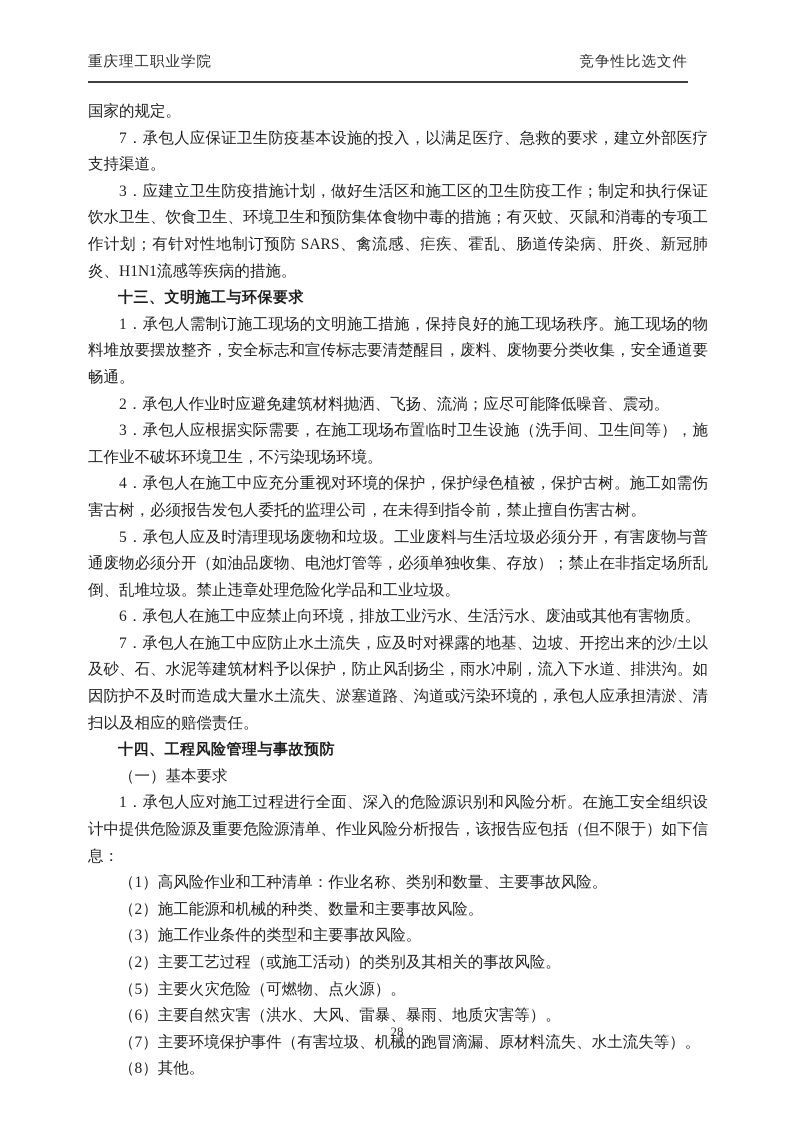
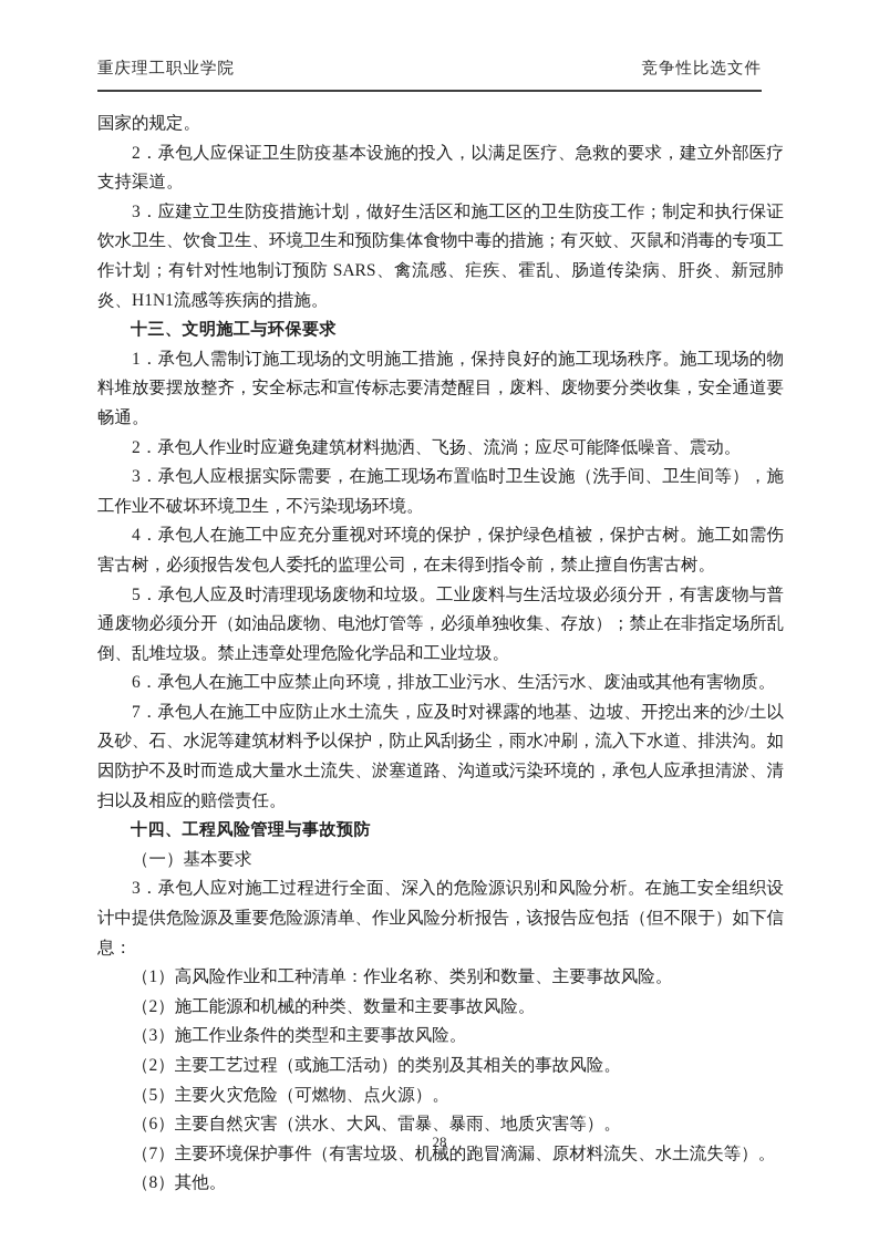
  重庆理工职业学院
  竞争性比选文件
  国家的规定。
- 7．承包人应保证卫生防疫基本设施的投入，以满足医疗、急救的要求，建立外部医疗支持渠道。
+ 2．承包人应保证卫生防疫基本设施的投入，以满足医疗、急救的要求，建立外部医疗支持渠道。
  3．应建立卫生防疫措施计划，做好生活区和施工区的卫生防疫工作；制定和执行保证饮水卫生、饮食卫生、环境卫生和预防集体食物中毒的措施；有灭蚊、灭鼠和消毒的专项工作计划；有针对性地制订预防 SARS、禽流感、疟疾、霍乱、肠道传染病、肝炎、新冠肺炎、H1N1流感等疾病的措施。
  十三、文明施工与环保要求
  1．承包人需制订施工现场的文明施工措施，保持良好的施工现场秩序。施工现场的物料堆放要摆放整齐，安全标志和宣传标志要清楚醒目，废料、废物要分类收集，安全通道要畅通。
  2．承包人作业时应避免建筑材料抛洒、飞扬、流淌；应尽可能降低噪音、震动。
  3．承包人应根据实际需要，在施工现场布置临时卫生设施（洗手间、卫生间等），施工作业不破坏环境卫生，不污染现场环境。
  4．承包人在施工中应充分重视对环境的保护，保护绿色植被，保护古树。施工如需伤害古树，必须报告发包人委托的监理公司，在未得到指令前，禁止擅自伤害古树。
  5．承包人应及时清理现场废物和垃圾。工业废料与生活垃圾必须分开，有害废物与普通废物必须分开（如油品废物、电池灯管等，必须单独收集、存放）；禁止在非指定场所乱倒、乱堆垃圾。禁止违章处理危险化学品和工业垃圾。
  6．承包人在施工中应禁止向环境，排放工业污水、生活污水、废油或其他有害物质。
  7．承包人在施工中应防止水土流失，应及时对裸露的地基、边坡、开挖出来的沙/土以及砂、石、水泥等建筑材料予以保护，防止风刮扬尘，雨水冲刷，流入下水道、排洪沟。如因防护不及时而造成大量水土流失、淤塞道路、沟道或污染环境的，承包人应承担清淤、清扫以及相应的赔偿责任。
  十四、工程风险管理与事故预防
  （一）基本要求
- 1．承包人应对施工过程进行全面、深入的危险源识别和风险分析。在施工安全组织设计中提供危险源及重要危险源清单、作业风险分析报告，该报告应包括（但不限于）如下信息：
+ 3．承包人应对施工过程进行全面、深入的危险源识别和风险分析。在施工安全组织设计中提供危险源及重要危险源清单、作业风险分析报告，该报告应包括（但不限于）如下信息：
  （1）高风险作业和工种清单：作业名称、类别和数量、主要事故风险。
  （2）施工能源和机械的种类、数量和主要事故风险。
  （3）施工作业条件的类型和主要事故风险。
  （2）主要工艺过程（或施工活动）的类别及其相关的事故风险。
  （5）主要火灾危险（可燃物、点火源）。
  （6）主要自然灾害（洪水、大风、雷暴、暴雨、地质灾害等）。
  （7）主要环境保护事件（有害垃圾、机械的跑冒滴漏、原材料流失、水土流失等）。
  （8）其他。
  28
